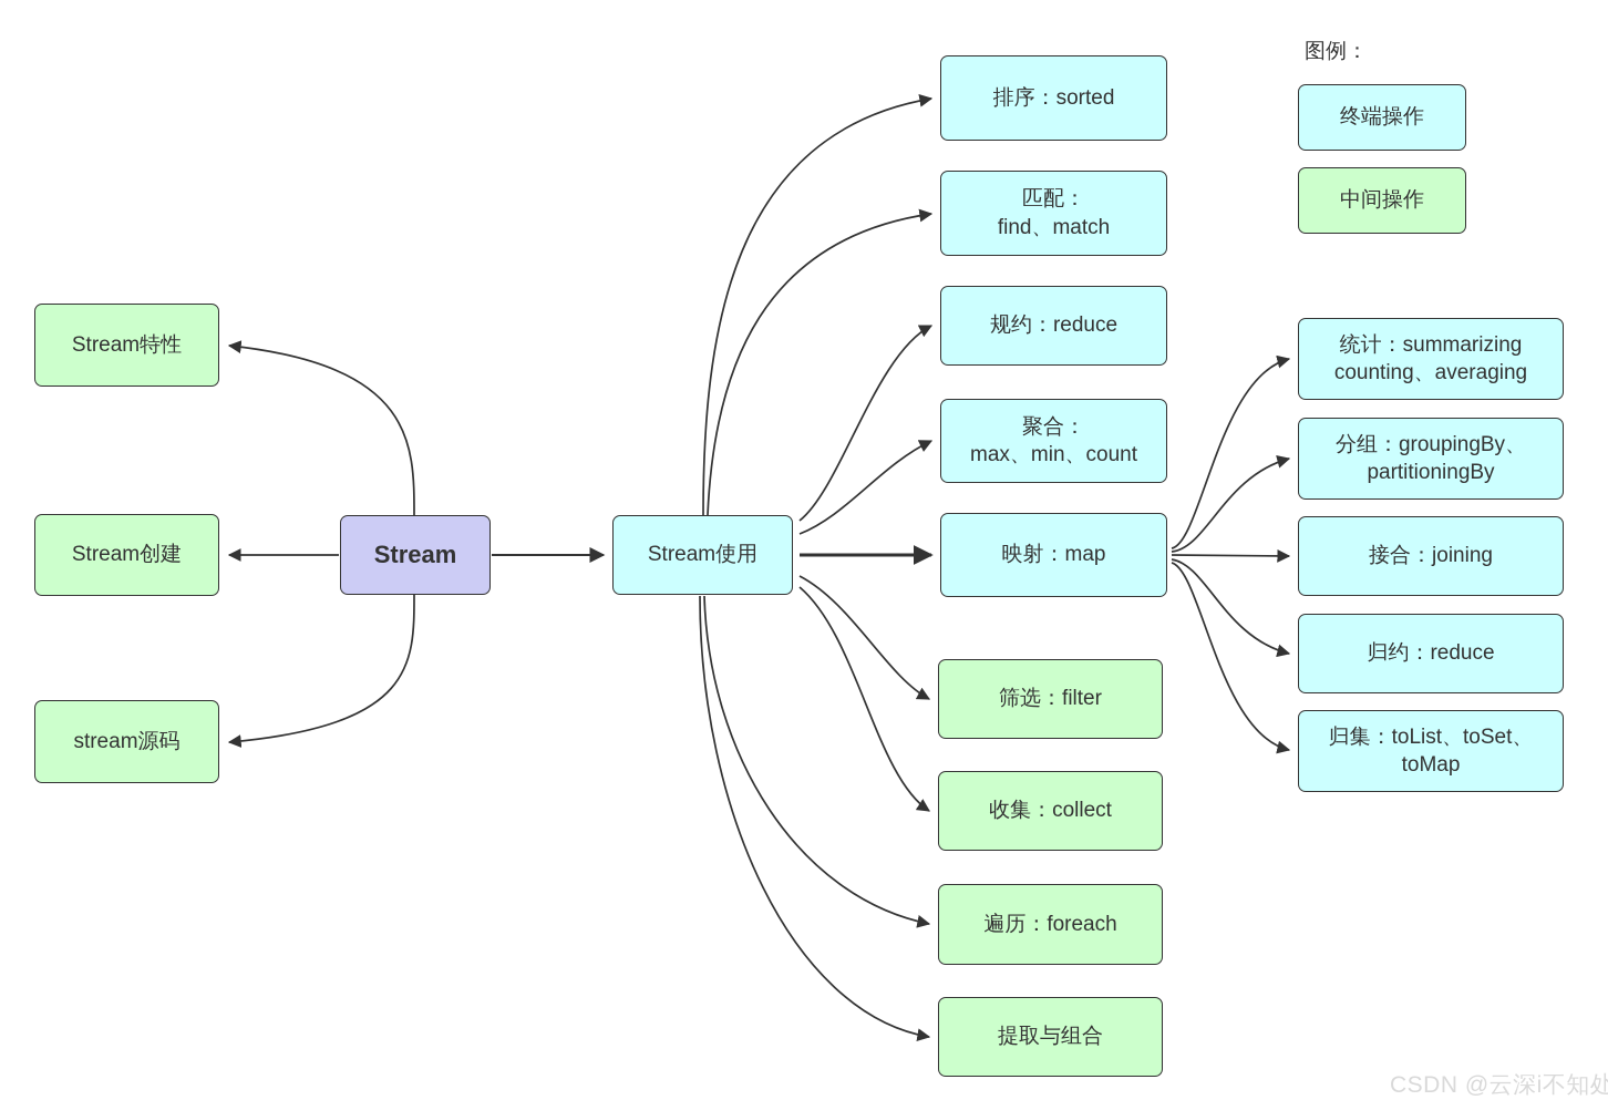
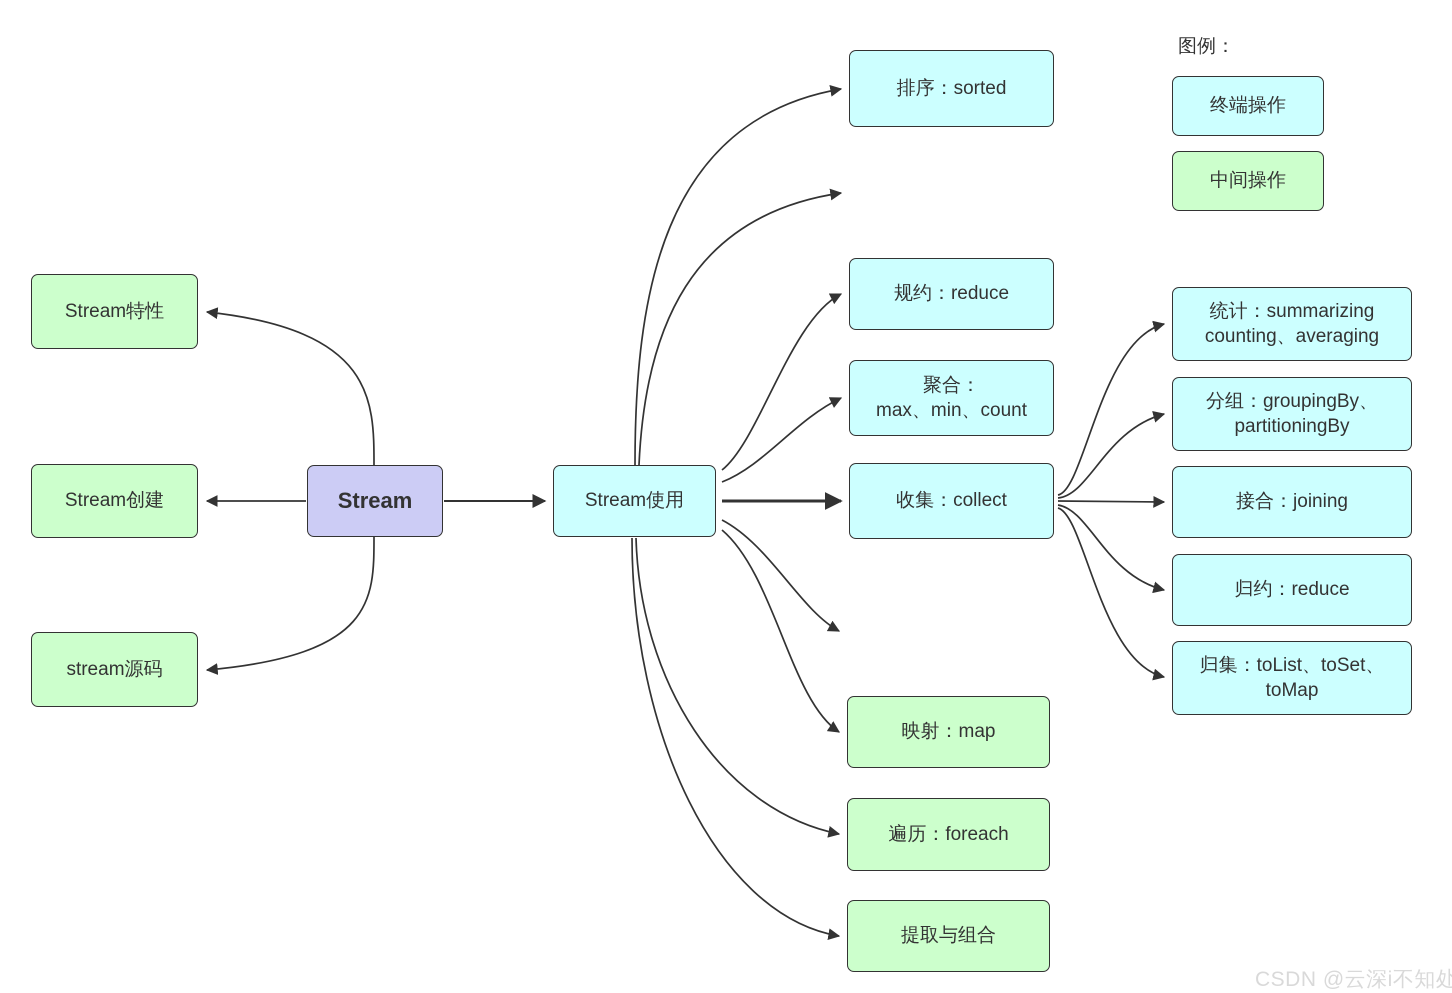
  Stream
  Stream特性
  Stream创建
  stream源码
  Stream使用
  排序：sorted
- 匹配：
- find、match
  规约：reduce
  聚合：
  max、min、count
- 映射：map
+ 收集：collect
- 筛选：filter
- 收集：collect
+ 映射：map
  遍历：foreach
  提取与组合
  统计：summarizing
  counting、averaging
  分组：groupingBy、
  partitioningBy
  接合：joining
  归约：reduce
  归集：toList、toSet、
  toMap
  图例：
  终端操作
  中间操作
  CSDN @云深i不知处
